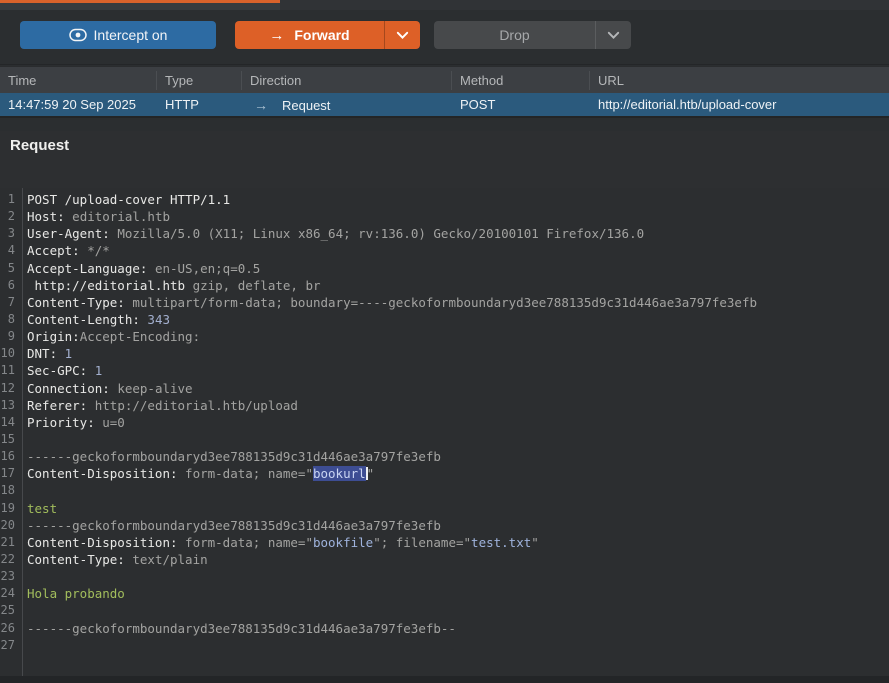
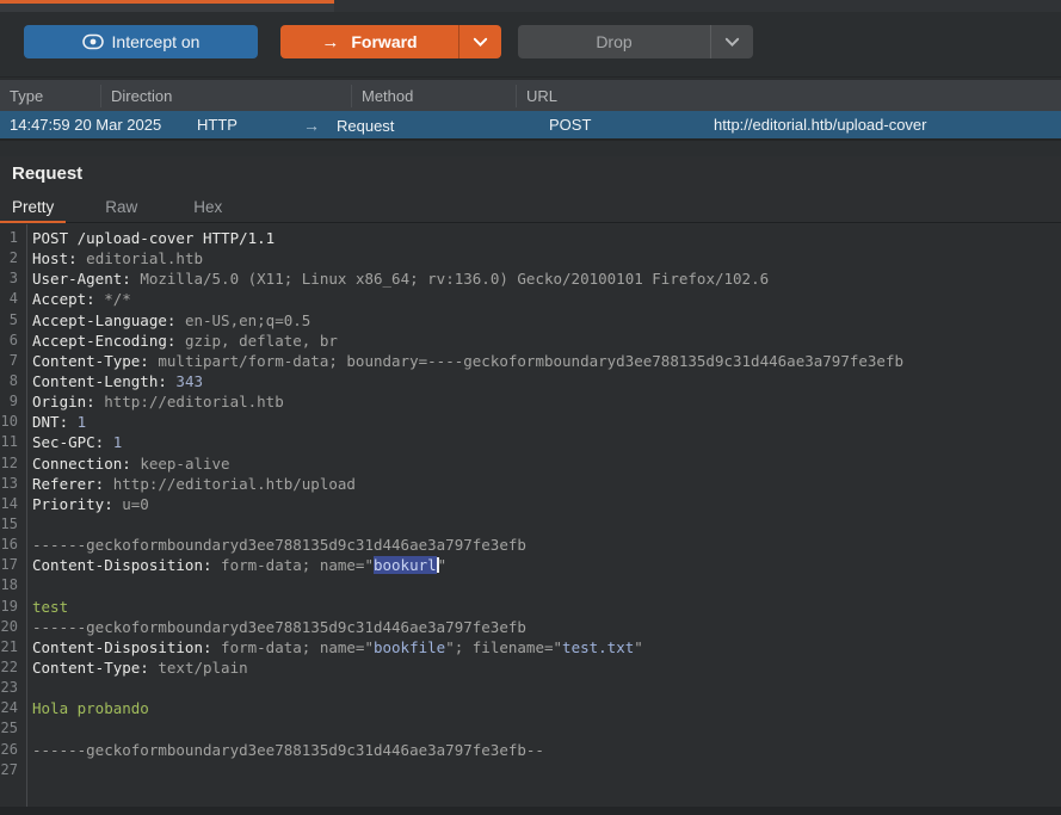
  Intercept on
  →
  Forward
  Drop
- Time
  Type
  Direction
  Method
  URL
- 14:47:59 20 Sep 2025
+ 14:47:59 20 Mar 2025
  HTTP
  → Request
  POST
  http://editorial.htb/upload-cover
  Request
+ Pretty
+ Raw
+ Hex
  1
  POST /upload-cover HTTP/1.1
  2
  Host: editorial.htb
  3
- User-Agent: Mozilla/5.0 (X11; Linux x86_64; rv:136.0) Gecko/20100101 Firefox/136.0
+ User-Agent: Mozilla/5.0 (X11; Linux x86_64; rv:136.0) Gecko/20100101 Firefox/102.6
  4
  Accept: */*
  5
  Accept-Language: en-US,en;q=0.5
  6
- http://editorial.htb gzip, deflate, br
+ Accept-Encoding: gzip, deflate, br
  7
  Content-Type: multipart/form-data; boundary=----geckoformboundaryd3ee788135d9c31d446ae3a797fe3efb
  8
  Content-Length: 343
  9
- Origin:Accept-Encoding:
+ Origin: http://editorial.htb
  10
  DNT: 1
  11
  Sec-GPC: 1
  12
  Connection: keep-alive
  13
  Referer: http://editorial.htb/upload
  14
  Priority: u=0
  15
  16
  ------geckoformboundaryd3ee788135d9c31d446ae3a797fe3efb
  17
  Content-Disposition: form-data; name="bookurl"
  18
  19
  test
  20
  ------geckoformboundaryd3ee788135d9c31d446ae3a797fe3efb
  21
  Content-Disposition: form-data; name="bookfile"; filename="test.txt"
  22
  Content-Type: text/plain
  23
  24
  Hola probando
  25
  26
  ------geckoformboundaryd3ee788135d9c31d446ae3a797fe3efb--
  27
